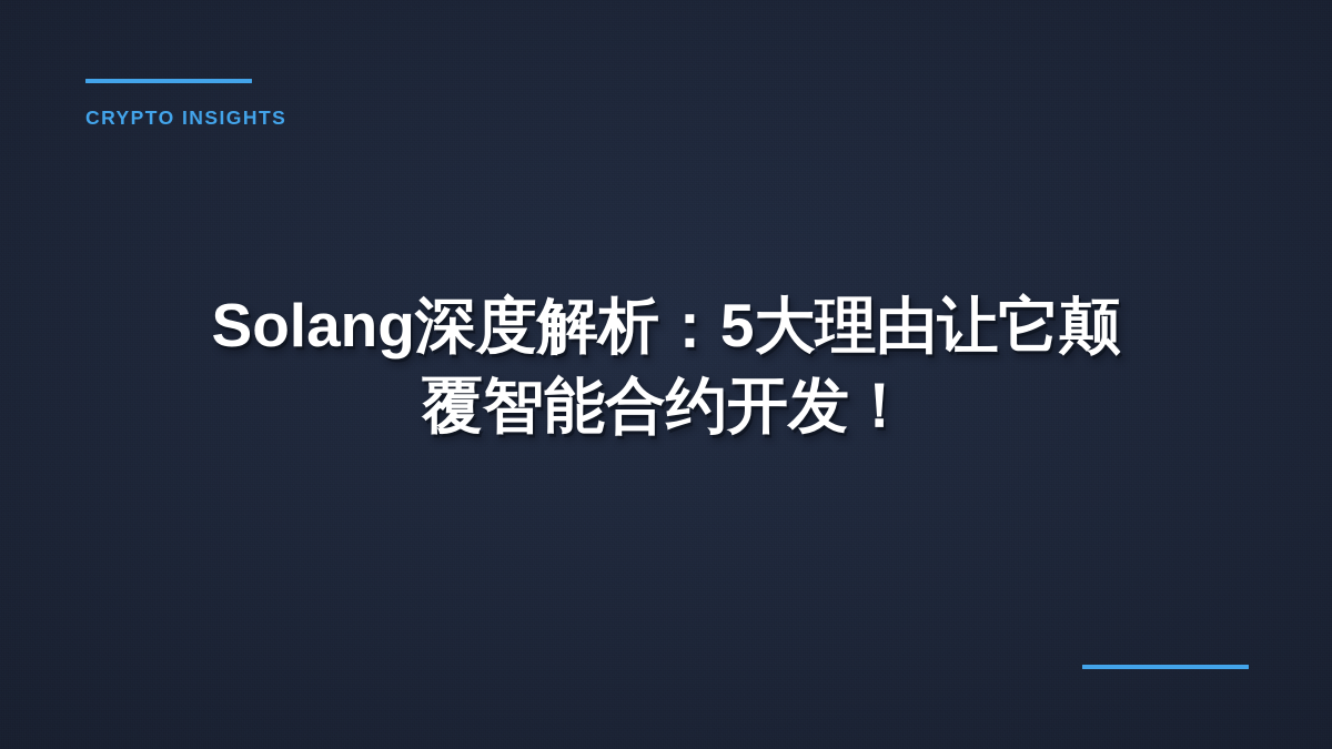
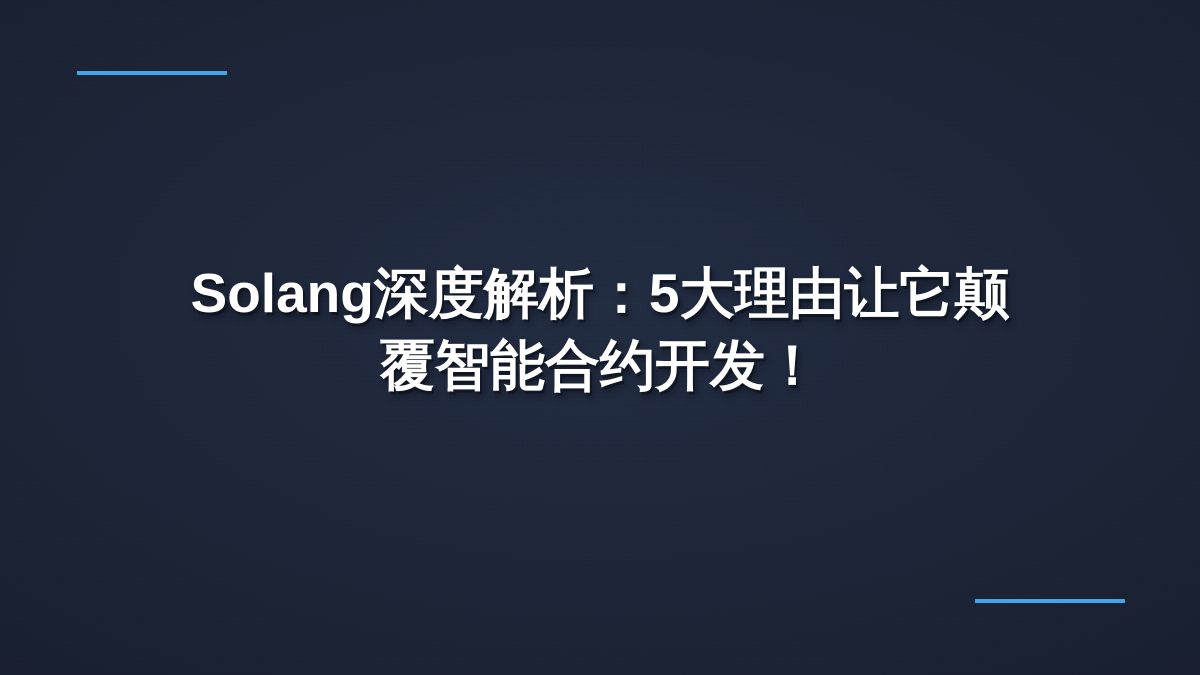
- CRYPTO INSIGHTS
  Solang深度解析：5大理由让它颠
  覆智能合约开发！
